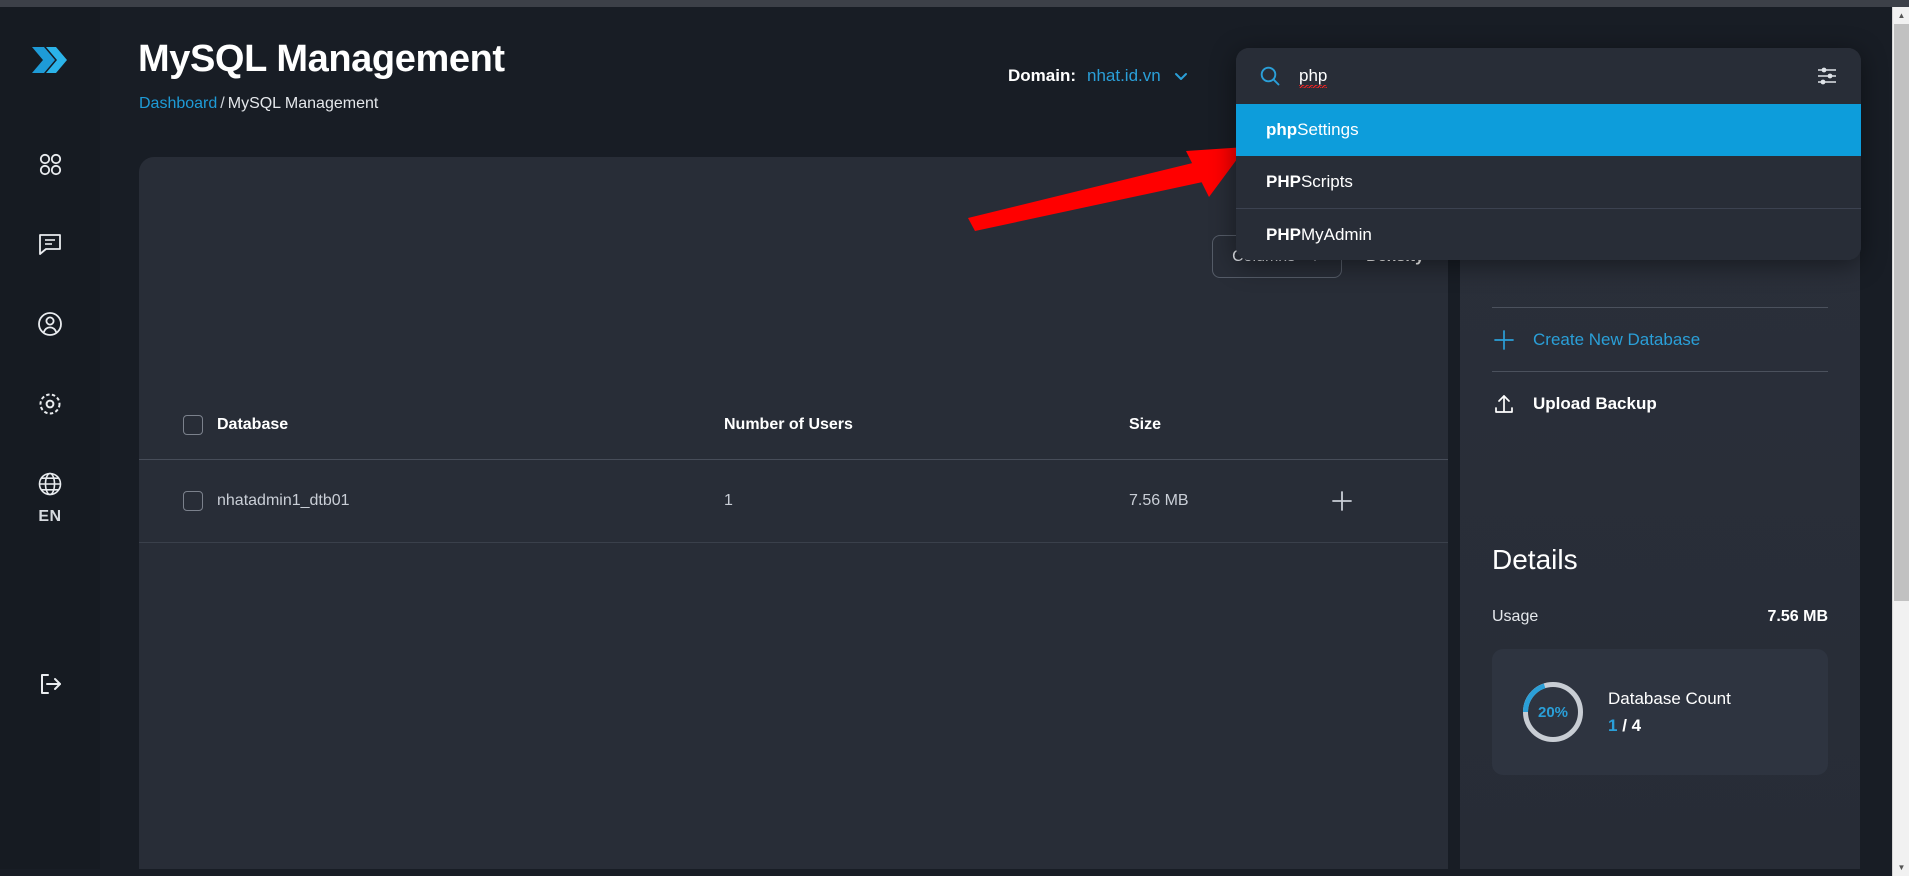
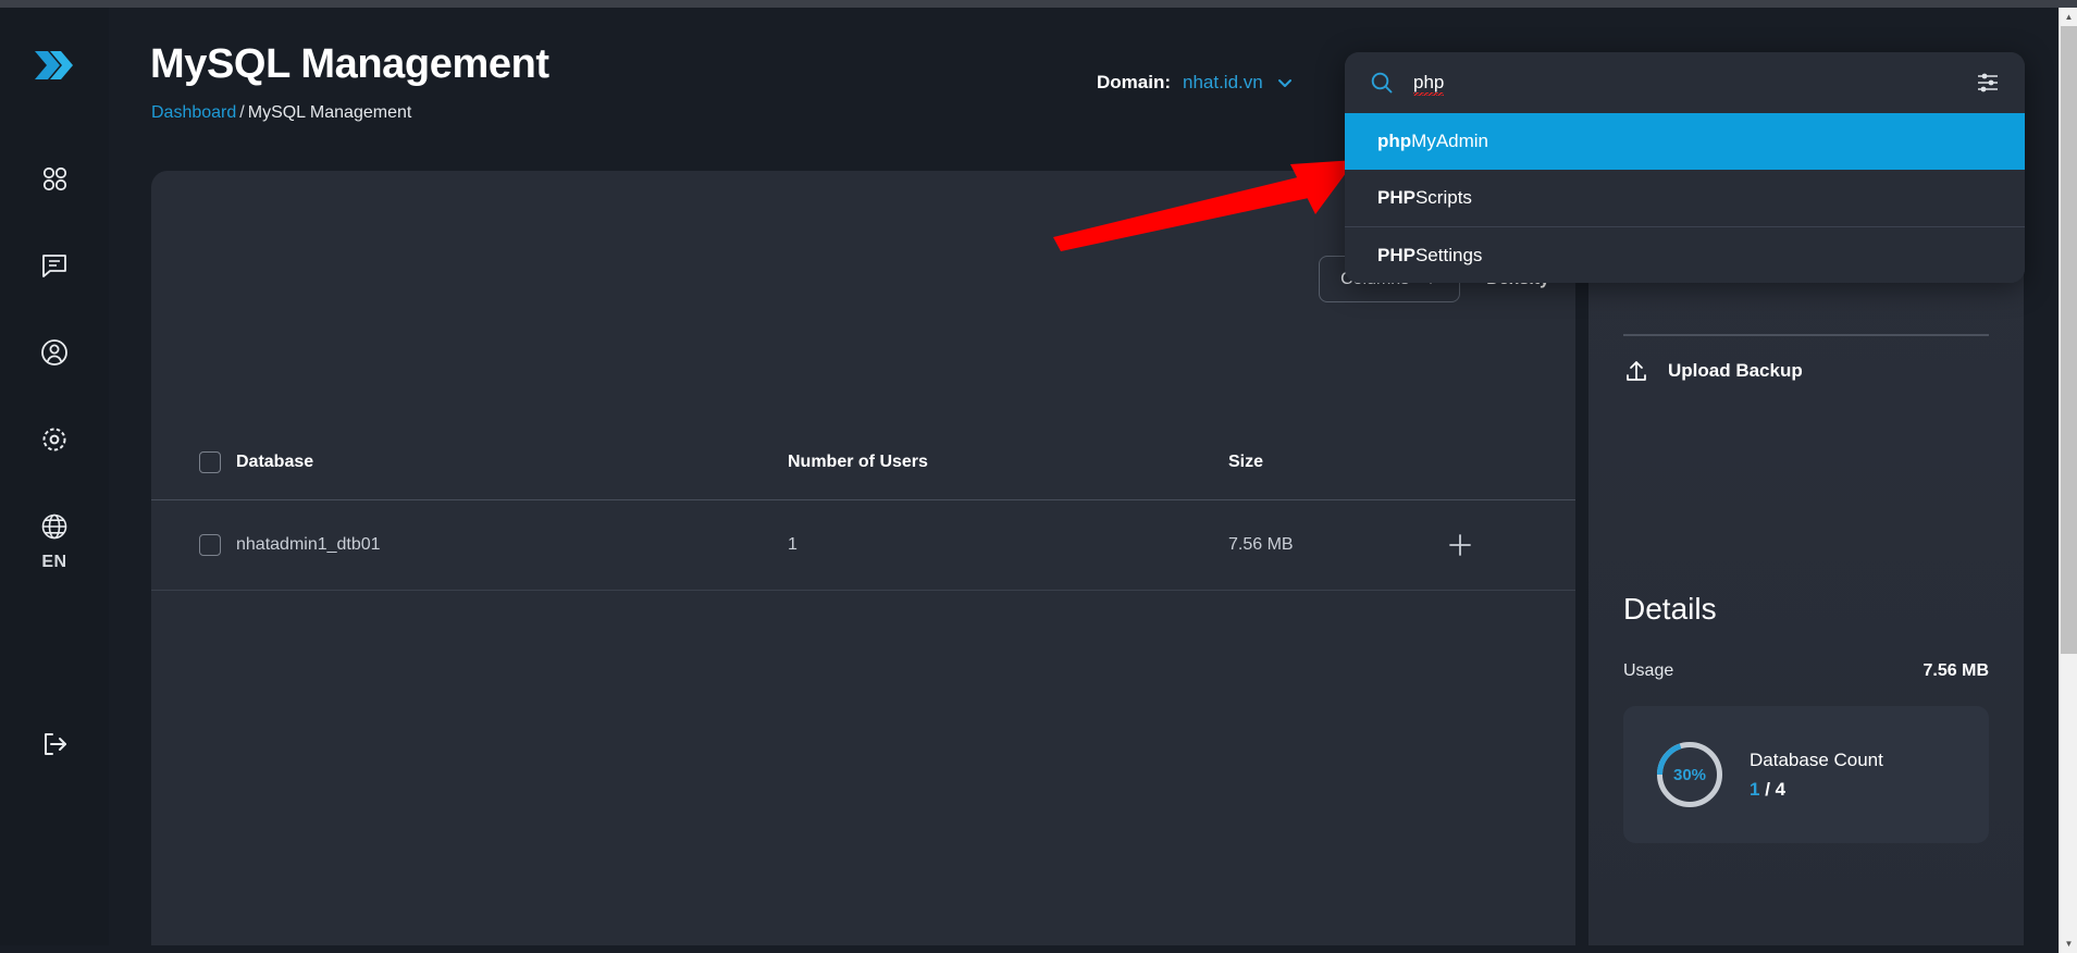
  EN
  MySQL Management
  Dashboard / MySQL Management
  Domain:
  nhat.id.vn
  	Database	Number of Users	Size
  	nhatadmin1_dtb01	1	7.56 MB
- Create New Database
  Upload Backup
  Details
  Usage
  7.56 MB
- 20%
+ 30%
  Database Count
  1 / 4
  php
  php
- Settings
+ MyAdmin
  PHP
  Scripts
  PHP
- MyAdmin
+ Settings
  ▲
  ▼
